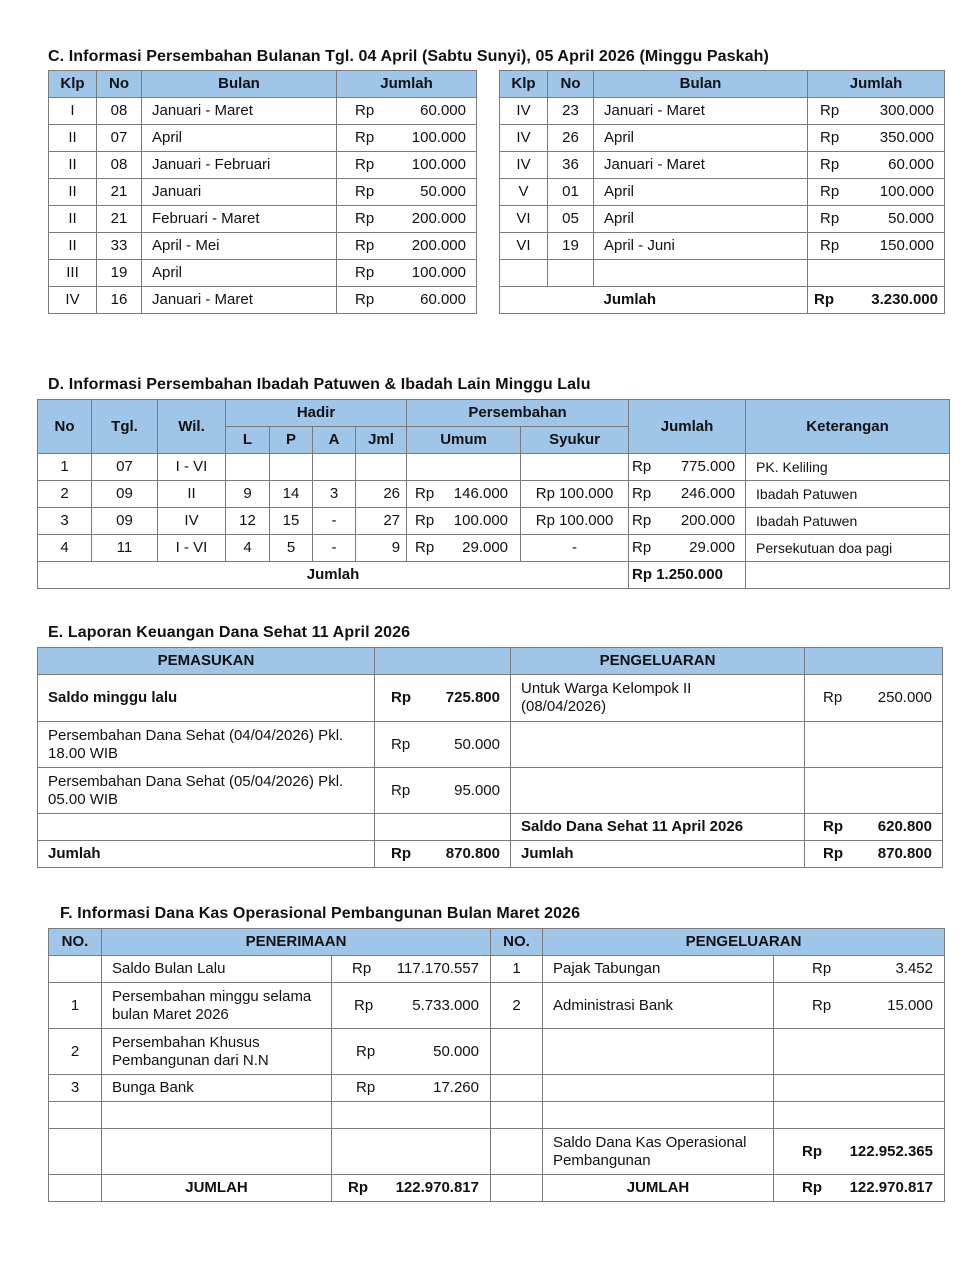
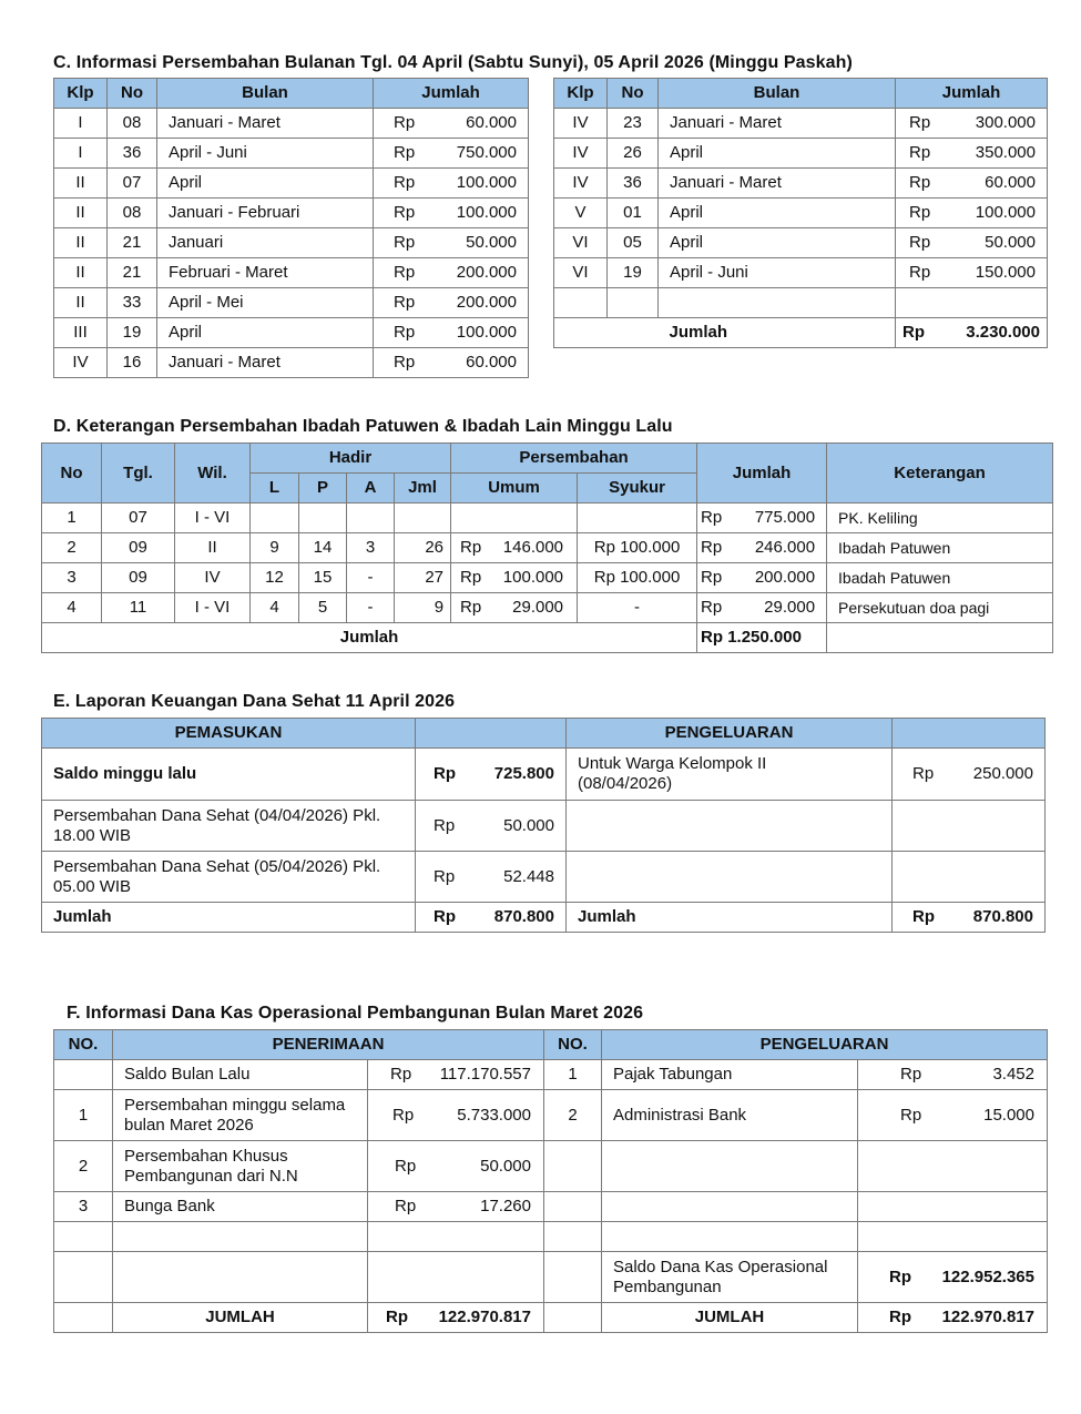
  C. Informasi Persembahan Bulanan Tgl. 04 April (Sabtu Sunyi), 05 April 2026 (Minggu Paskah)
  Klp	No	Bulan	Jumlah
  I	08	Januari - Maret	Rp 60.000
+ I	36	April - Juni	Rp 750.000
  II	07	April	Rp 100.000
  II	08	Januari - Februari	Rp 100.000
  II	21	Januari	Rp 50.000
  II	21	Februari - Maret	Rp 200.000
  II	33	April - Mei	Rp 200.000
  III	19	April	Rp 100.000
  IV	16	Januari - Maret	Rp 60.000
  Klp	No	Bulan	Jumlah
  IV	23	Januari - Maret	Rp 300.000
  IV	26	April	Rp 350.000
  IV	36	Januari - Maret	Rp 60.000
  V	01	April	Rp 100.000
  VI	05	April	Rp 50.000
  VI	19	April - Juni	Rp 150.000
  		Jumlah	Rp 3.230.000
- D. Informasi Persembahan Ibadah Patuwen & Ibadah Lain Minggu Lalu
+ D. Keterangan Persembahan Ibadah Patuwen & Ibadah Lain Minggu Lalu
  No	Tgl.	Wil.	Hadir	Persembahan	Jumlah	Keterangan
  L	P	A	Jml	Umum	Syukur
  1	07	I - VI							Rp 775.000	PK. Keliling
  2	09	II	9	14	3	26	Rp 146.000	Rp 100.000	Rp 246.000	Ibadah Patuwen
  3	09	IV	12	15	-	27	Rp 100.000	Rp 100.000	Rp 200.000	Ibadah Patuwen
  4	11	I - VI	4	5	-	9	Rp 29.000	-	Rp 29.000	Persekutuan doa pagi
  Jumlah	Rp 1.250.000
  E. Laporan Keuangan Dana Sehat 11 April 2026
  PEMASUKAN		PENGELUARAN
  Saldo minggu lalu	Rp 725.800	Untuk Warga Kelompok II (08/04/2026)	Rp 250.000
  Persembahan Dana Sehat (04/04/2026) Pkl. 18.00 WIB	Rp 50.000
- Persembahan Dana Sehat (05/04/2026) Pkl. 05.00 WIB	Rp 95.000
+ Persembahan Dana Sehat (05/04/2026) Pkl. 05.00 WIB	Rp 52.448
- 		Saldo Dana Sehat 11 April 2026	Rp 620.800
  Jumlah	Rp 870.800	Jumlah	Rp 870.800
  F. Informasi Dana Kas Operasional Pembangunan Bulan Maret 2026
  NO.	PENERIMAAN	NO.	PENGELUARAN
  	Saldo Bulan Lalu	Rp 117.170.557	1	Pajak Tabungan	Rp 3.452
  1	Persembahan minggu selama bulan Maret 2026	Rp 5.733.000	2	Administrasi Bank	Rp 15.000
  2	Persembahan Khusus Pembangunan dari N.N	Rp 50.000
  3	Bunga Bank	Rp 17.260
  				Saldo Dana Kas Operasional Pembangunan	Rp 122.952.365
  	JUMLAH	Rp 122.970.817		JUMLAH	Rp 122.970.817
